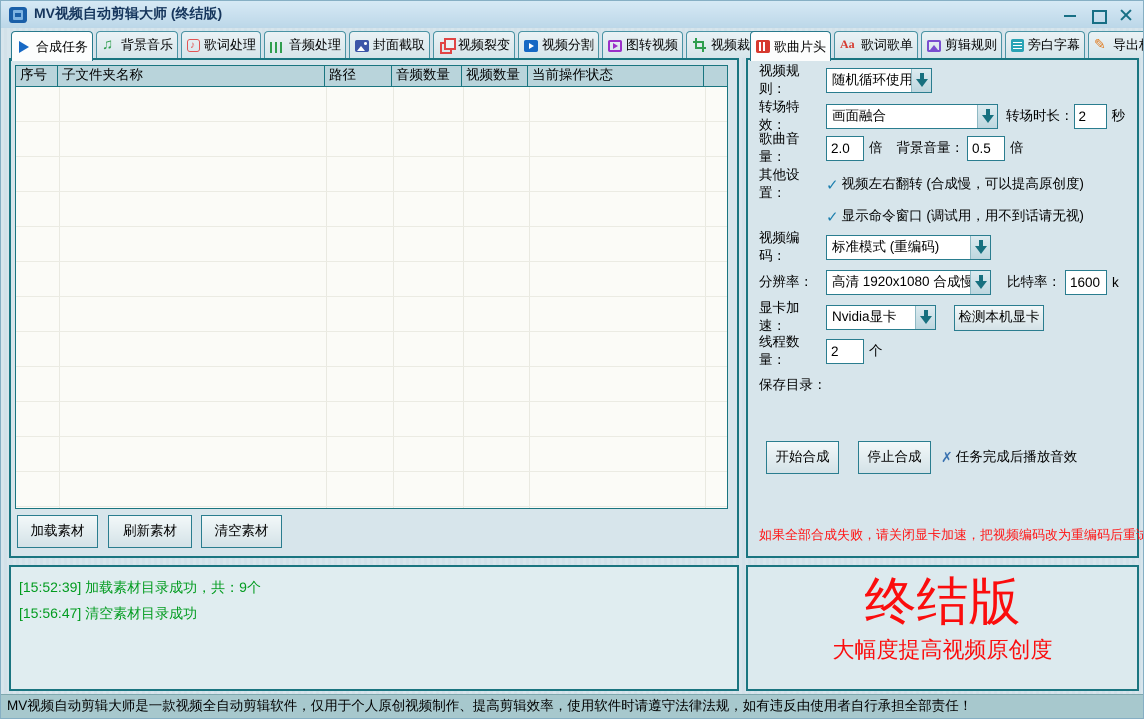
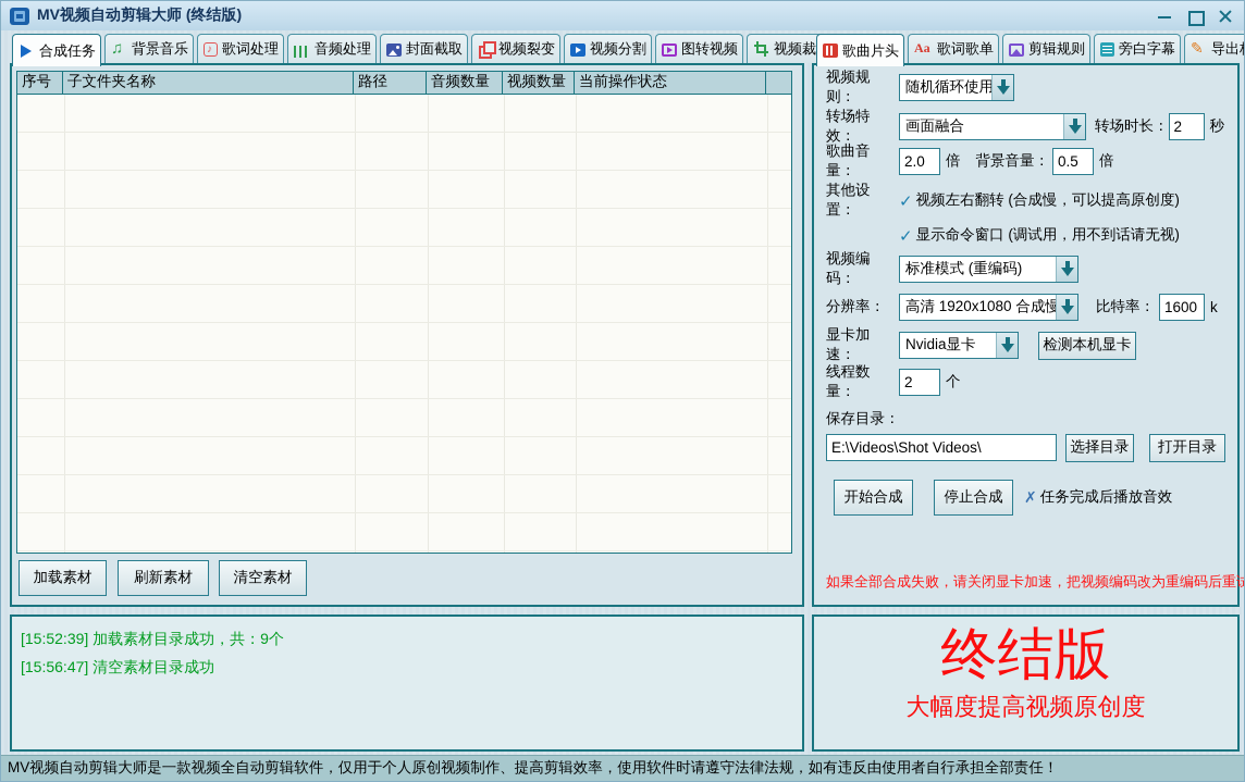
  MV视频自动剪辑大师 (终结版)
  合成任务
  背景音乐
  歌词处理
  音频处理
  封面截取
  视频裂变
  视频分割
  图转视频
  视频裁
  歌曲片头
  歌词歌单
  剪辑规则
  旁白字幕
  序号
  子文件夹名称
  路径
  音频数量
  视频数量
  当前操作状态
  加载素材
  刷新素材
  清空素材
  视频规则：
  随机循环使用
  转场特效：
  画面融合
  转场时长：
  2
  秒
  歌曲音量：
  2.0
  倍
  背景音量：
  0.5
  倍
  其他设置：
  ✓
  视频左右翻转 (合成慢，可以提高原创度)
  ✓
  显示命令窗口 (调试用，用不到话请无视)
  视频编码：
  标准模式 (重编码)
  分辨率：
  高清 1920x1080 合成慢
  比特率：
  1600
  k
  显卡加速：
  Nvidia显卡
  检测本机显卡
  线程数量：
  2
  个
  保存目录：
+ E:\Videos\Shot Videos\
+ 选择目录
+ 打开目录
  开始合成
  停止合成
  ✗
  任务完成后播放音效
  如果全部合成失败，请关闭显卡加速，把视频编码改为重编码后重试
  [15:52:39] 加载素材目录成功，共：9个
  [15:56:47] 清空素材目录成功
  终结版
  大幅度提高视频原创度
  MV视频自动剪辑大师是一款视频全自动剪辑软件，仅用于个人原创视频制作、提高剪辑效率，使用软件时请遵守法律法规，如有违反由使用者自行承担全部责任！
